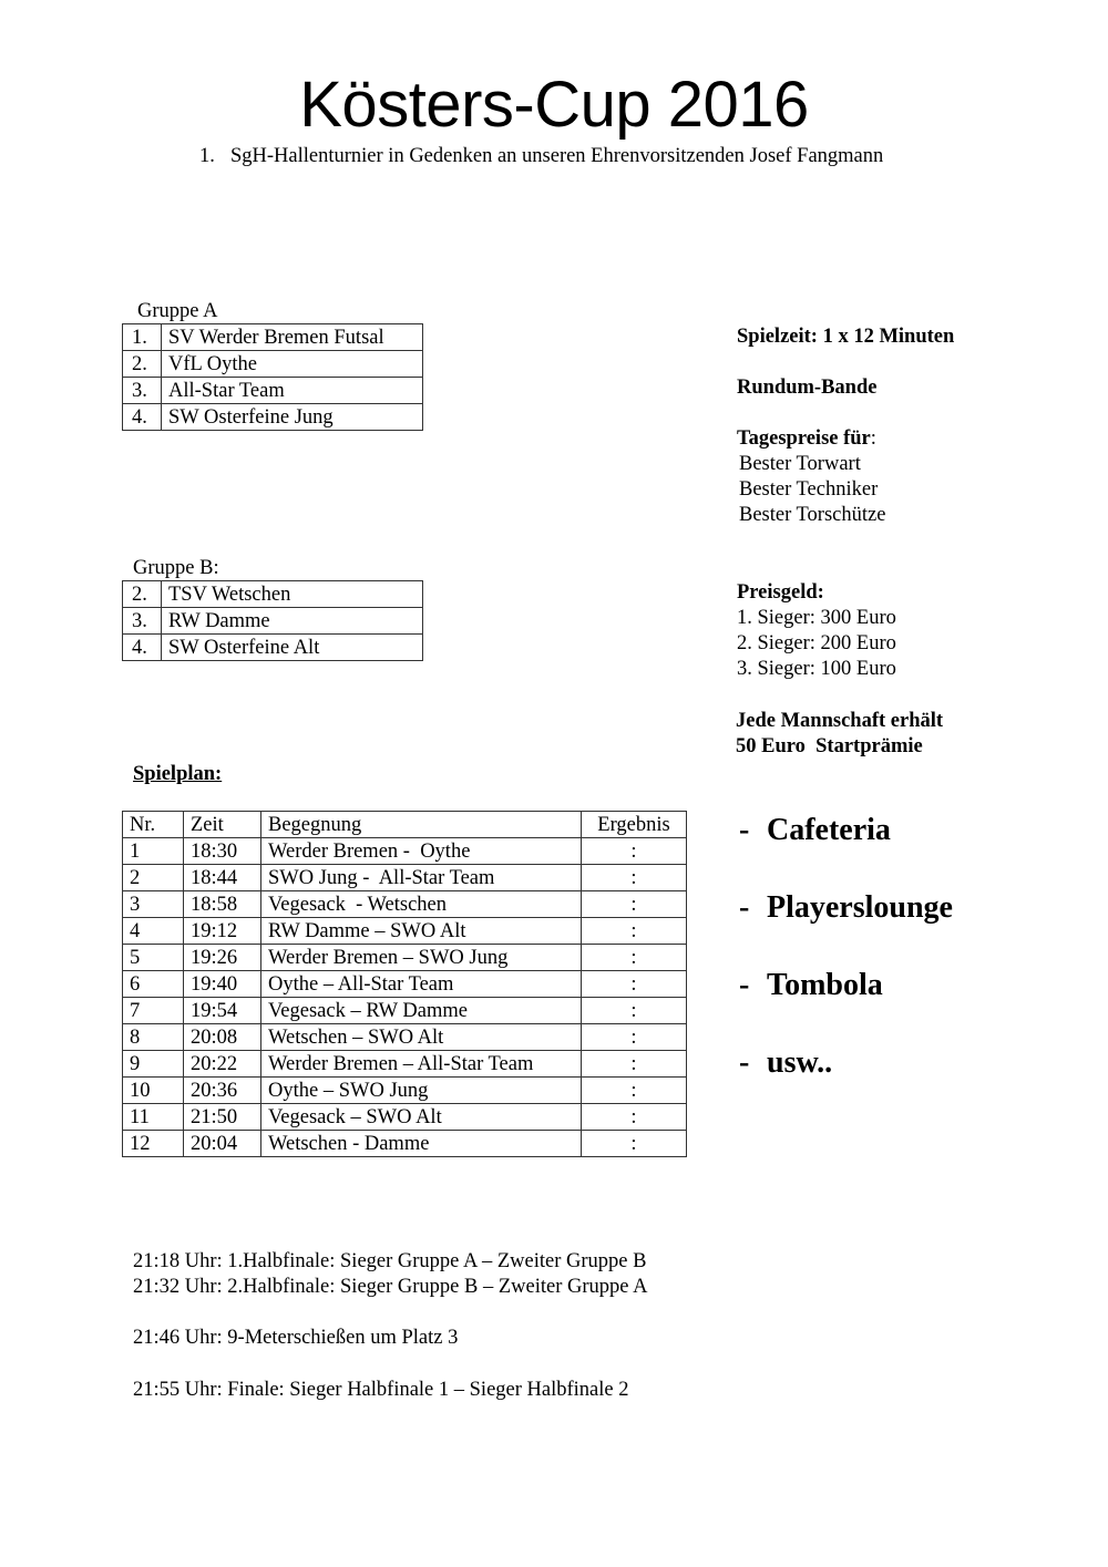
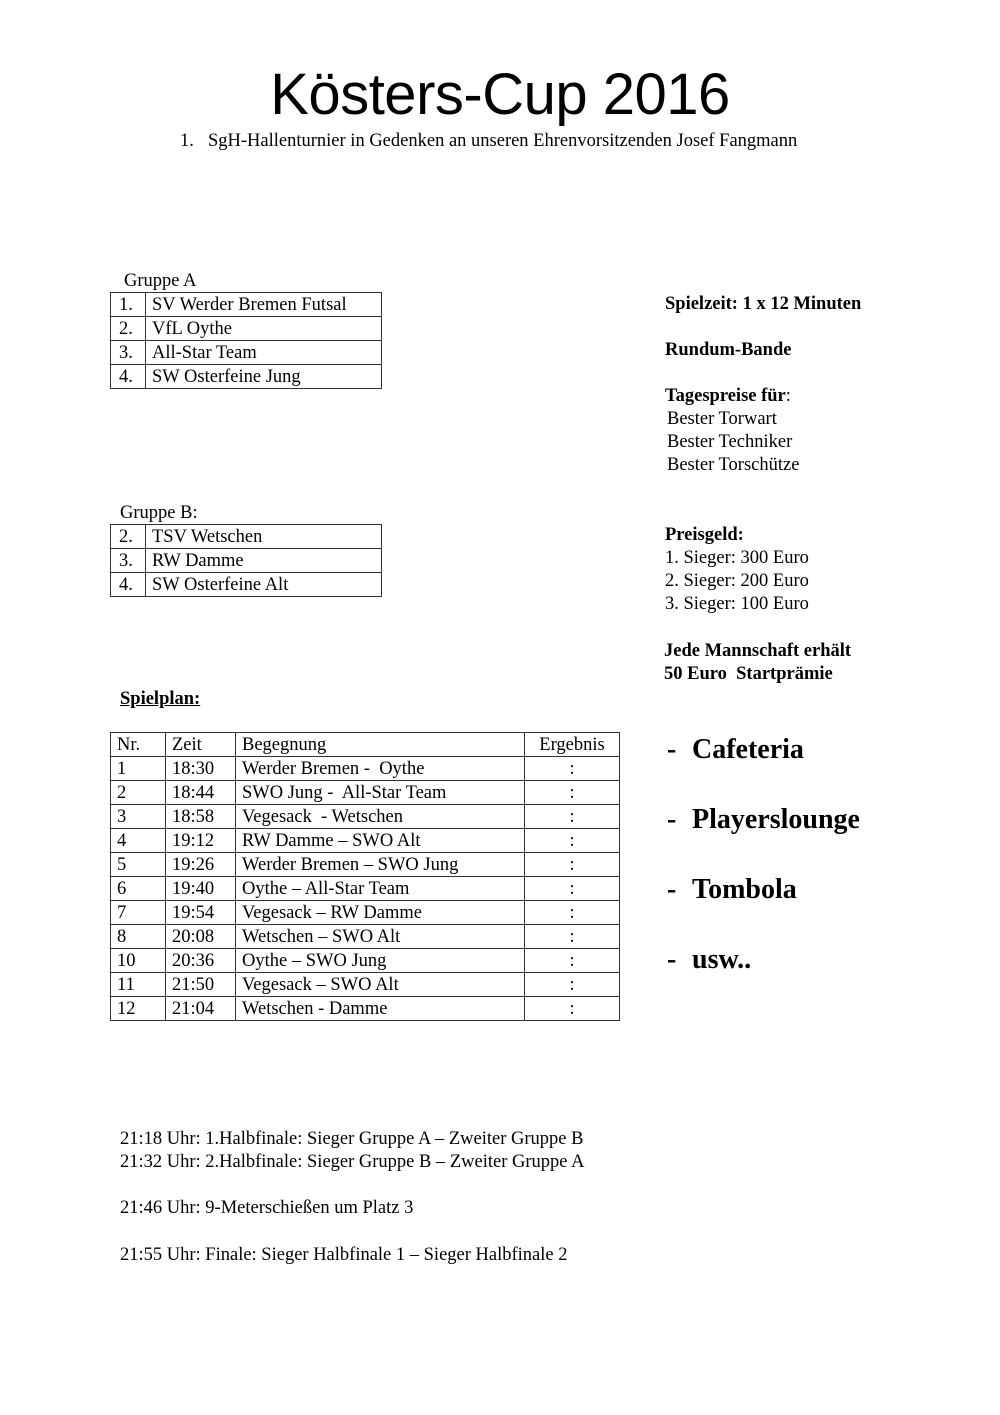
  Kösters-Cup 2016
  1. SgH-Hallenturnier in Gedenken an unseren Ehrenvorsitzenden Josef Fangmann
  Gruppe A
  1.	SV Werder Bremen Futsal
  2.	VfL Oythe
  3.	All-Star Team
  4.	SW Osterfeine Jung
  Gruppe B:
  2.	TSV Wetschen
  3.	RW Damme
  4.	SW Osterfeine Alt
  Spielzeit: 1 x 12 Minuten
  Rundum-Bande
  Tagespreise für:
  Bester Torwart
  Bester Techniker
  Bester Torschütze
  Preisgeld:
  1. Sieger: 300 Euro
  2. Sieger: 200 Euro
  3. Sieger: 100 Euro
  Jede Mannschaft erhält
  50 Euro Startprämie
  - Cafeteria
  - Playerslounge
  - Tombola
  - usw..
  Spielplan:
  Nr.	Zeit	Begegnung	Ergebnis
  1	18:30	Werder Bremen - Oythe	:
  2	18:44	SWO Jung - All-Star Team	:
  3	18:58	Vegesack - Wetschen	:
  4	19:12	RW Damme – SWO Alt	:
  5	19:26	Werder Bremen – SWO Jung	:
  6	19:40	Oythe – All-Star Team	:
  7	19:54	Vegesack – RW Damme	:
  8	20:08	Wetschen – SWO Alt	:
- 9	20:22	Werder Bremen – All-Star Team	:
  10	20:36	Oythe – SWO Jung	:
  11	21:50	Vegesack – SWO Alt	:
- 12	20:04	Wetschen - Damme	:
+ 12	21:04	Wetschen - Damme	:
  21:18 Uhr: 1.Halbfinale: Sieger Gruppe A – Zweiter Gruppe B
  21:32 Uhr: 2.Halbfinale: Sieger Gruppe B – Zweiter Gruppe A
  21:46 Uhr: 9-Meterschießen um Platz 3
  21:55 Uhr: Finale: Sieger Halbfinale 1 – Sieger Halbfinale 2
